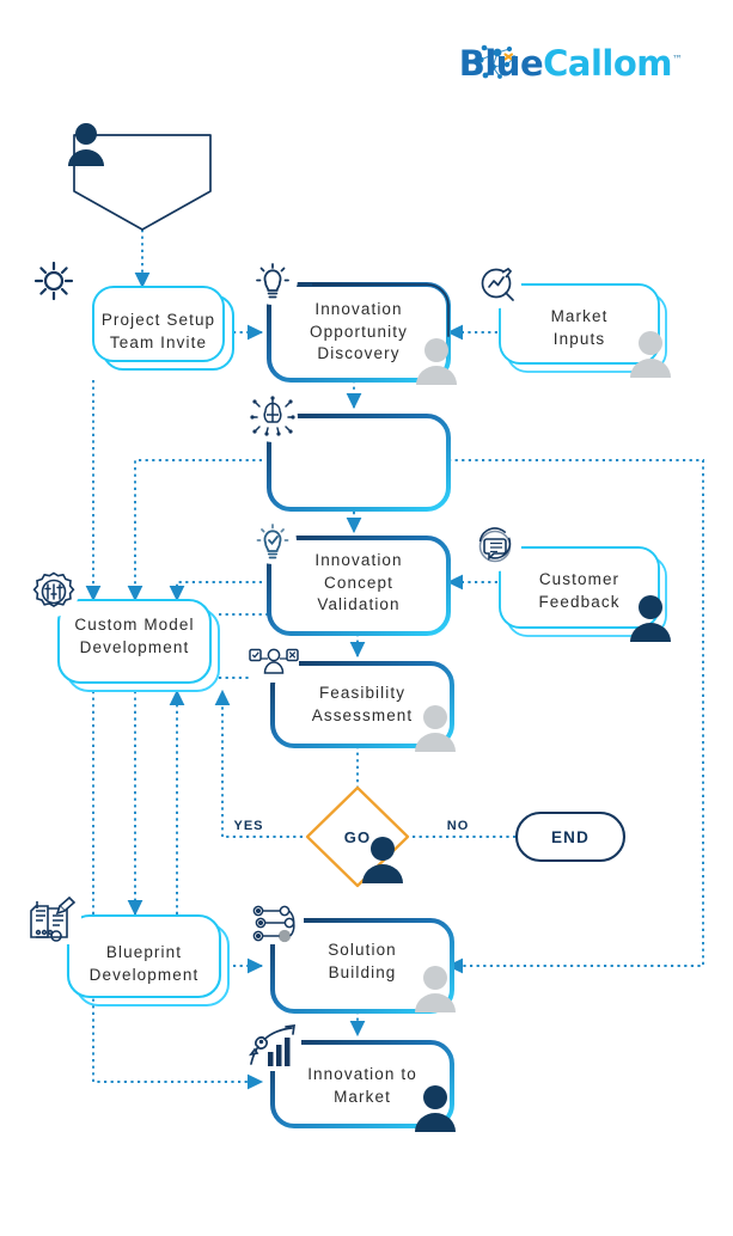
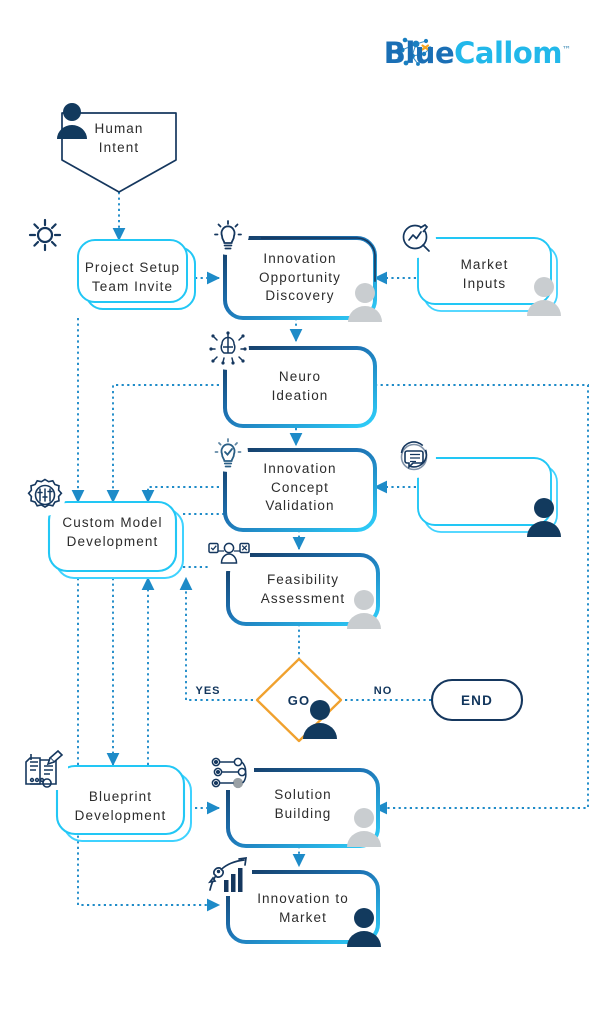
  BlueCallom™
+ Human
+ Intent
  Project Setup
  Team Invite
  Innovation
  Opportunity
  Discovery
  Market
  Inputs
+ Neuro
+ Ideation
  Innovation
  Concept
  Validation
- Customer
- Feedback
  Custom Model
  Development
  Feasibility
  Assessment
  GO
  END
  YES
  NO
  Blueprint
  Development
  Solution
  Building
  Innovation to
  Market
